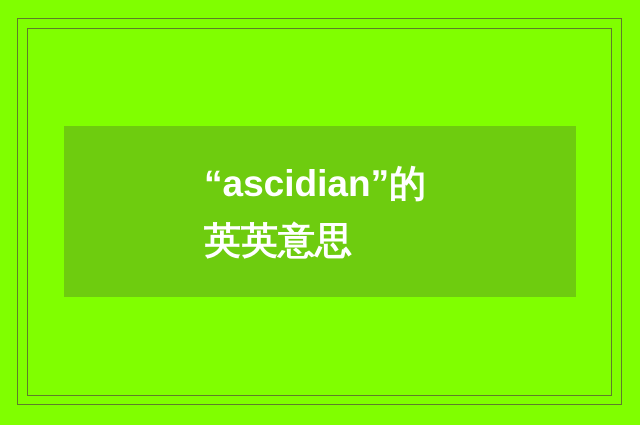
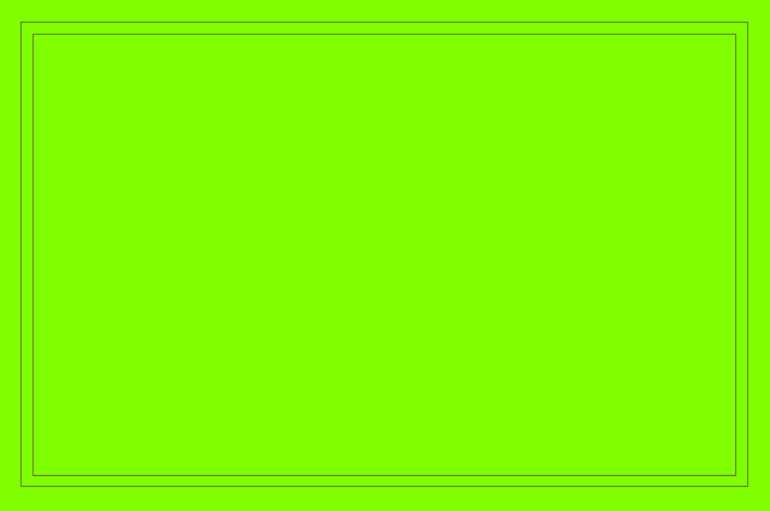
- “ascidian”的英英意思
